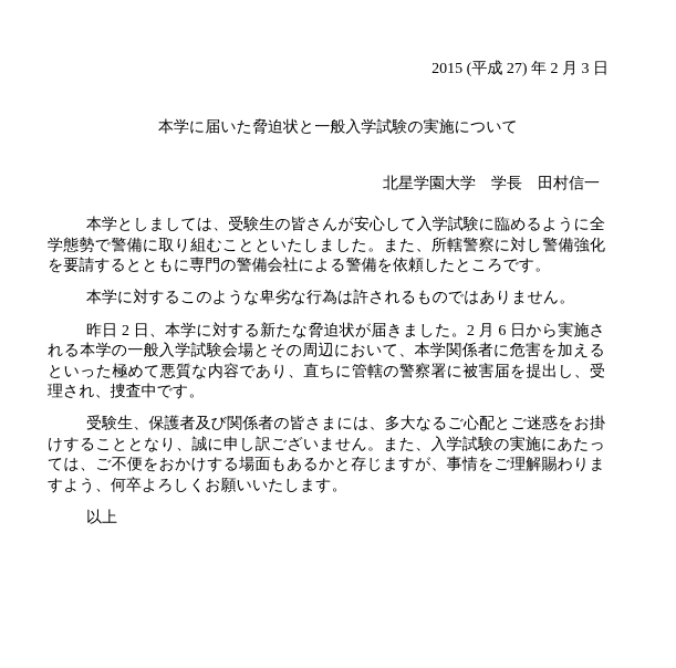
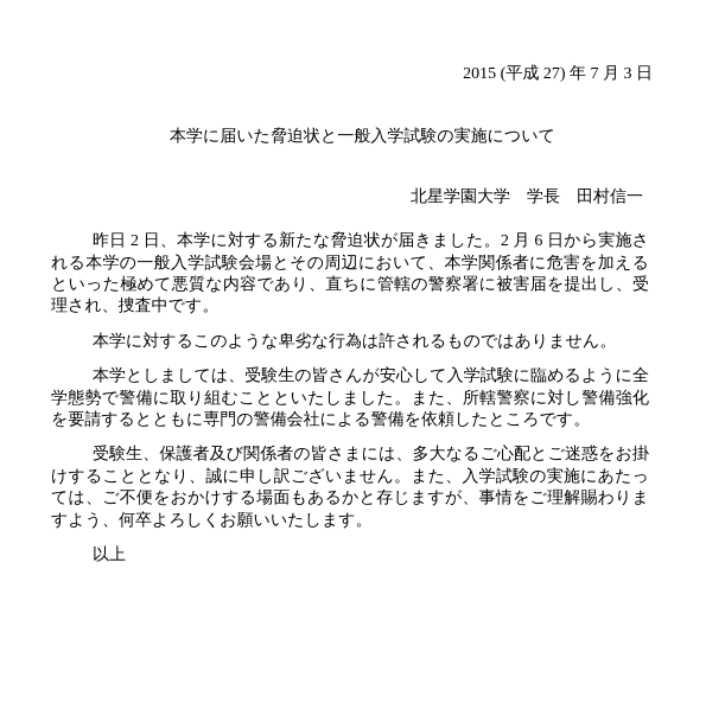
- 2015 (平成 27) 年 2 月 3 日
+ 2015 (平成 27) 年 7 月 3 日
  本学に届いた脅迫状と一般入学試験の実施について
  北星学園大学 学長 田村信一
- 本学としましては、受験生の皆さんが安心して入学試験に臨めるように全学態勢で警備に取り組むことといたしました。また、所轄警察に対し警備強化を要請するとともに専門の警備会社による警備を依頼したところです。
+ 昨日 2 日、本学に対する新たな脅迫状が届きました。2 月 6 日から実施される本学の一般入学試験会場とその周辺において、本学関係者に危害を加えるといった極めて悪質な内容であり、直ちに管轄の警察署に被害届を提出し、受理され、捜査中です。
  本学に対するこのような卑劣な行為は許されるものではありません。
- 昨日 2 日、本学に対する新たな脅迫状が届きました。2 月 6 日から実施される本学の一般入学試験会場とその周辺において、本学関係者に危害を加えるといった極めて悪質な内容であり、直ちに管轄の警察署に被害届を提出し、受理され、捜査中です。
+ 本学としましては、受験生の皆さんが安心して入学試験に臨めるように全学態勢で警備に取り組むことといたしました。また、所轄警察に対し警備強化を要請するとともに専門の警備会社による警備を依頼したところです。
  受験生、保護者及び関係者の皆さまには、多大なるご心配とご迷惑をお掛けすることとなり、誠に申し訳ございません。また、入学試験の実施にあたっては、ご不便をおかけする場面もあるかと存じますが、事情をご理解賜わりますよう、何卒よろしくお願いいたします。
  以上
